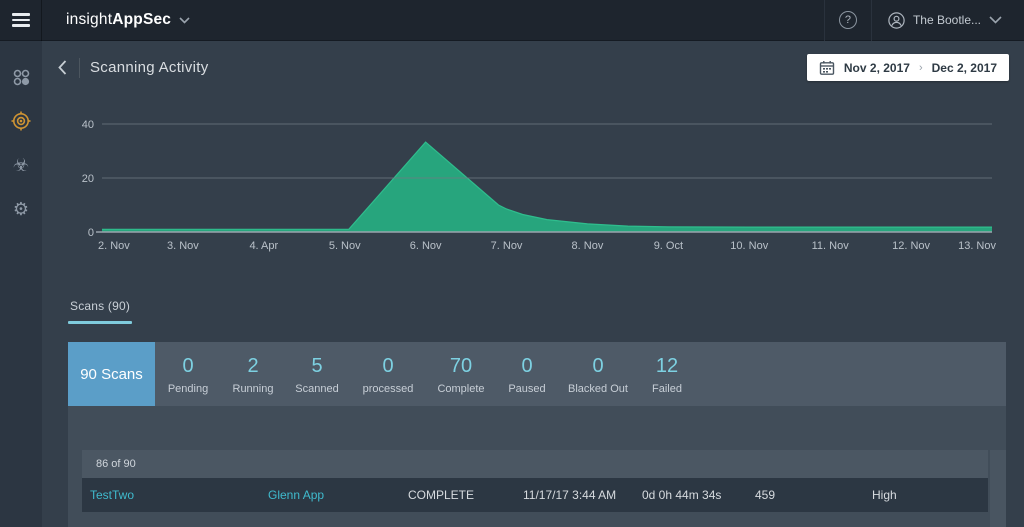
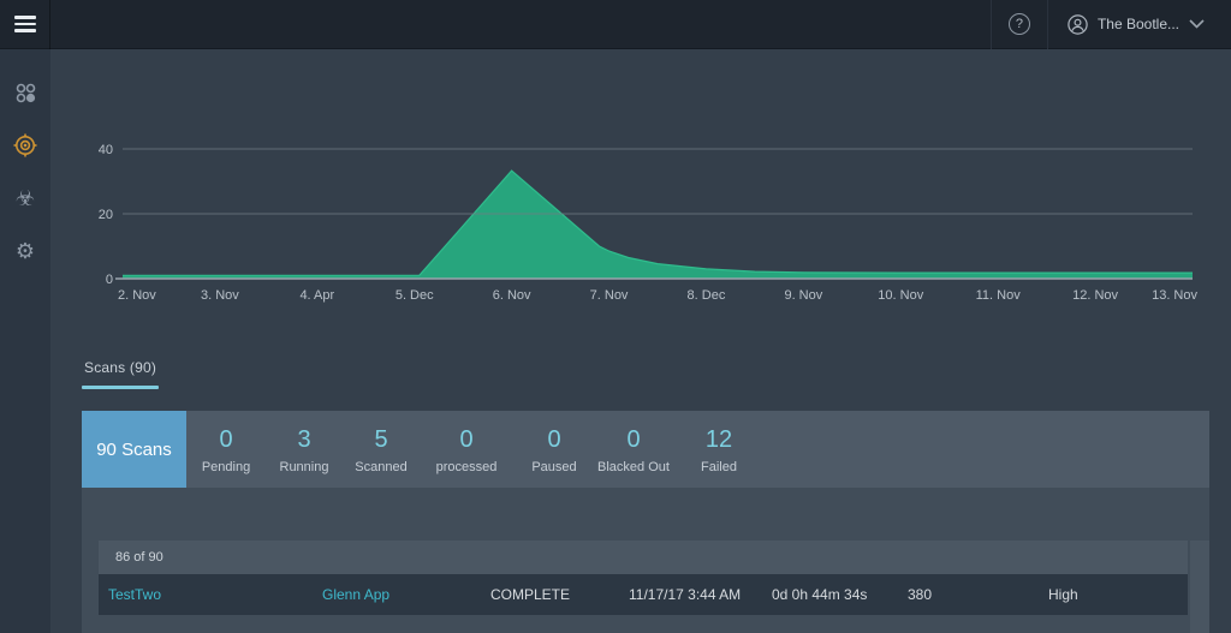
- insightAppSec
  ?
  The Bootle...
  ☣
  ⚙
- Scanning Activity
- Nov 2, 2017
- ›
- Dec 2, 2017
  0
  20
  40
  2. Nov
  3. Nov
  4. Apr
- 5. Nov
+ 5. Dec
  6. Nov
  7. Nov
- 8. Nov
+ 8. Dec
- 9. Oct
+ 9. Nov
  10. Nov
  11. Nov
  12. Nov
  13. Nov
  Scans (90)
  90 Scans
  0
  Pending
- 2
+ 3
  Running
  5
  Scanned
  0
  processed
- 70
- Complete
  0
  Paused
  0
  Blacked Out
  12
  Failed
  86 of 90
  TestTwo
  Glenn App
  COMPLETE
  11/17/17 3:44 AM
  0d 0h 44m 34s
- 459
+ 380
  High
